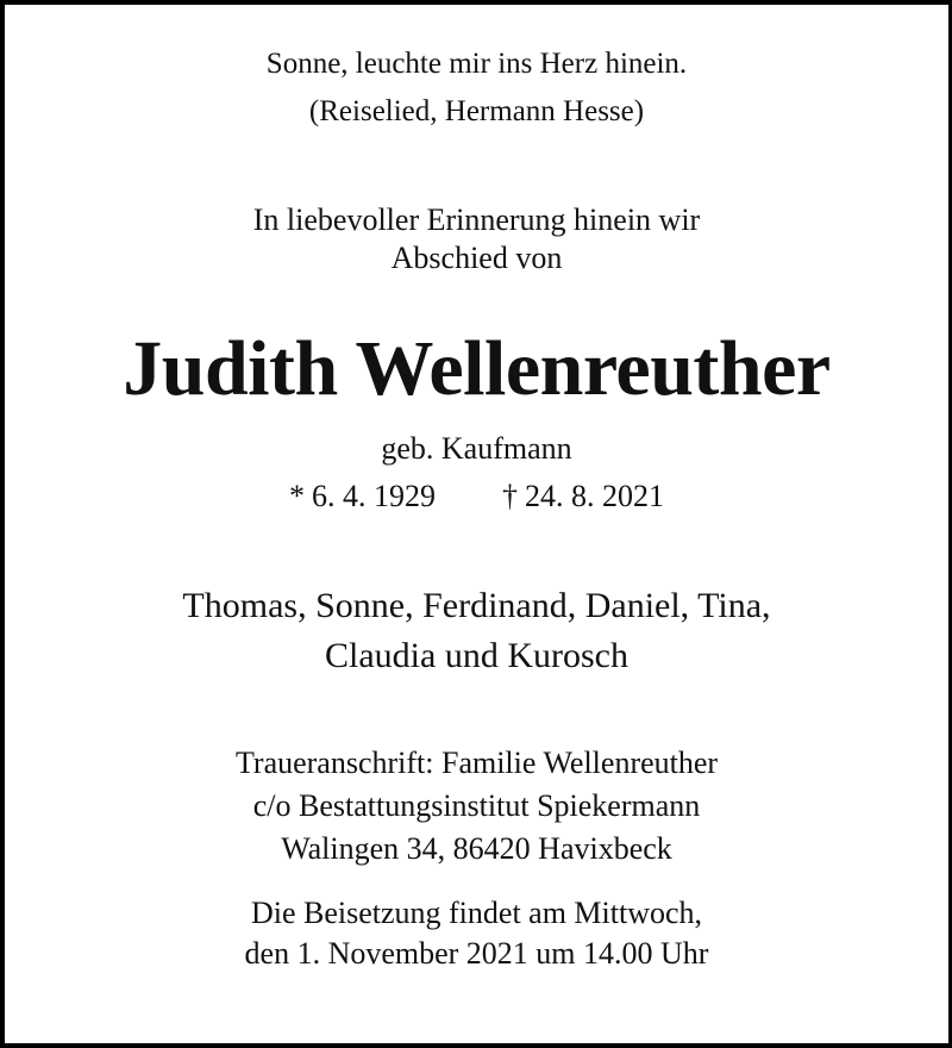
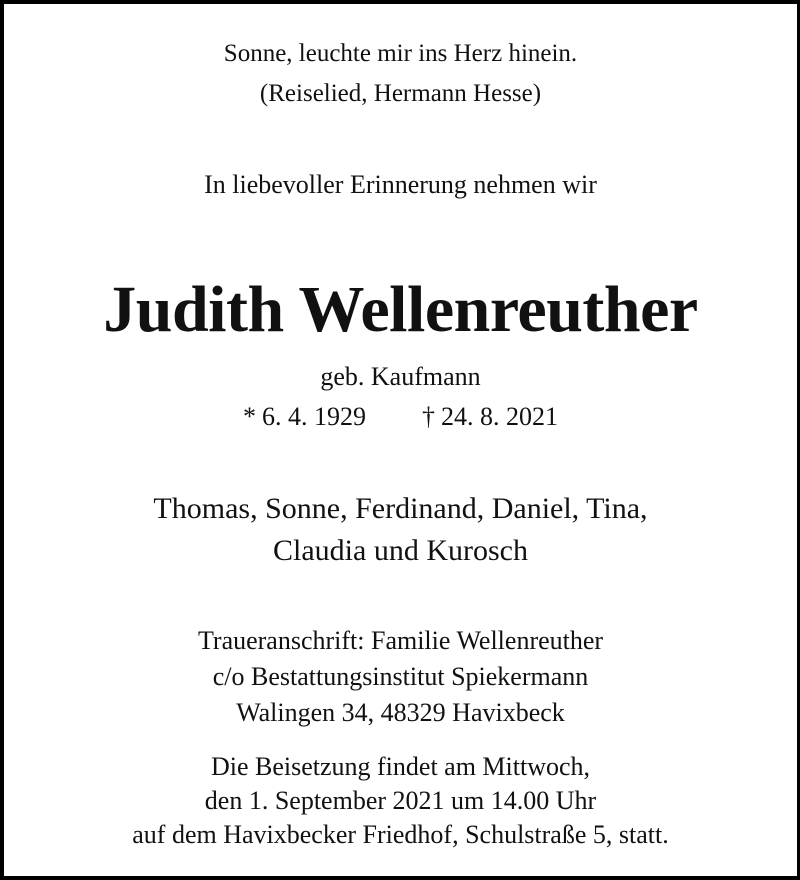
  Sonne, leuchte mir ins Herz hinein.
  (Reiselied, Hermann Hesse)
- In liebevoller Erinnerung hinein wir
+ In liebevoller Erinnerung nehmen wir
- Abschied von
  Judith Wellenreuther
  geb. Kaufmann
  * 6. 4. 1929
  † 24. 8. 2021
  Thomas, Sonne, Ferdinand, Daniel, Tina,
  Claudia und Kurosch
  Traueranschrift: Familie Wellenreuther
  c/o Bestattungsinstitut Spiekermann
- Walingen 34, 86420 Havixbeck
+ Walingen 34, 48329 Havixbeck
  Die Beisetzung findet am Mittwoch,
- den 1. November 2021 um 14.00 Uhr
+ den 1. September 2021 um 14.00 Uhr
+ auf dem Havixbecker Friedhof, Schulstraße 5, statt.
